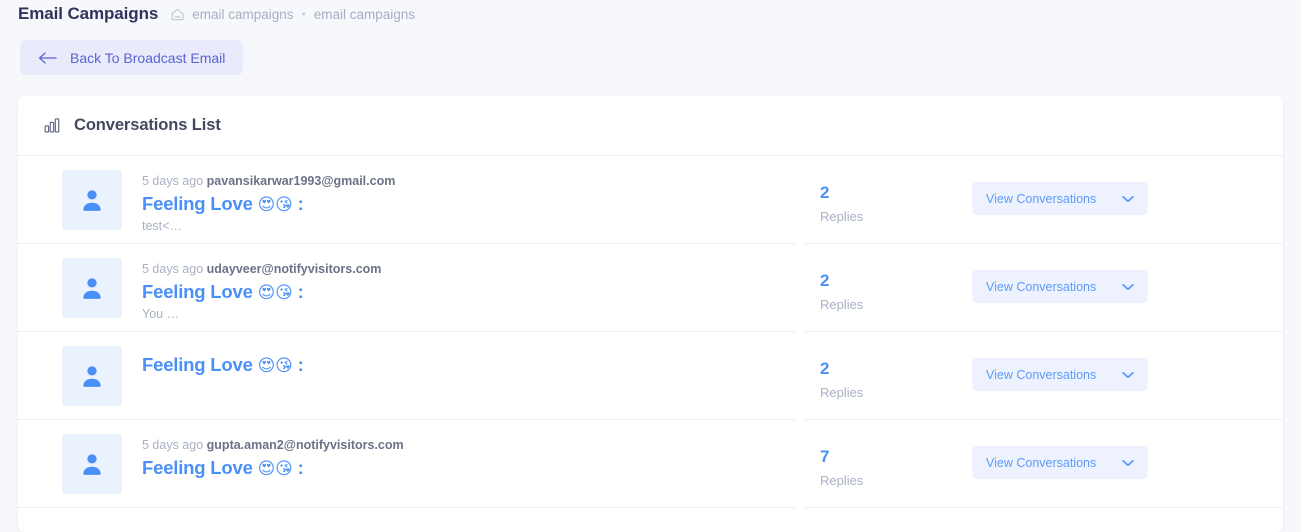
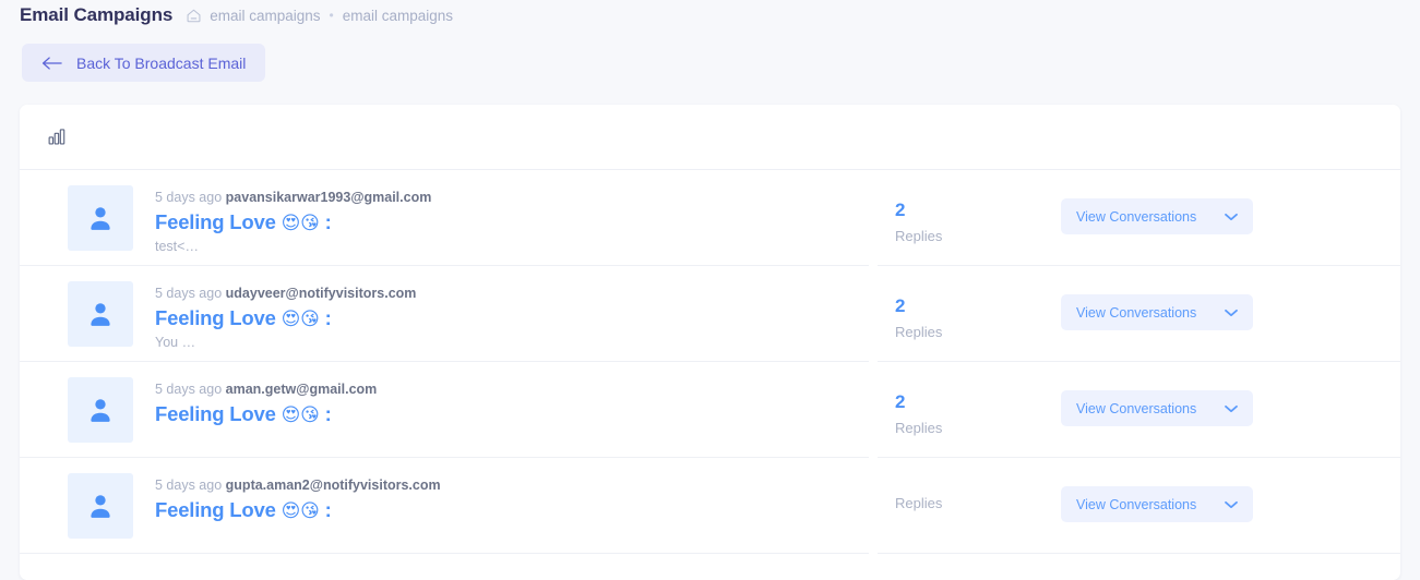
  Email Campaigns
  email campaigns
  •
  email campaigns
  Back To Broadcast Email
- Conversations List
  5 days ago pavansikarwar1993@gmail.com
  Feeling Love 😍😘 :
  test<…
  2
  Replies
  View Conversations
  5 days ago udayveer@notifyvisitors.com
  Feeling Love 😍😘 :
  You …
  2
  Replies
  View Conversations
+ 5 days ago aman.getw@gmail.com
  Feeling Love 😍😘 :
  2
  Replies
  View Conversations
  5 days ago gupta.aman2@notifyvisitors.com
  Feeling Love 😍😘 :
- 7
  Replies
  View Conversations
